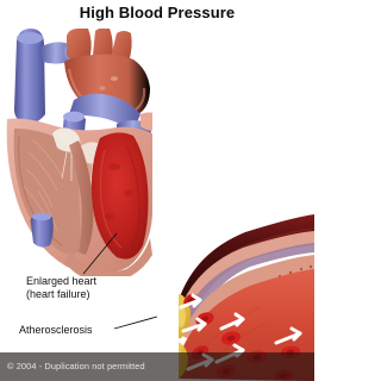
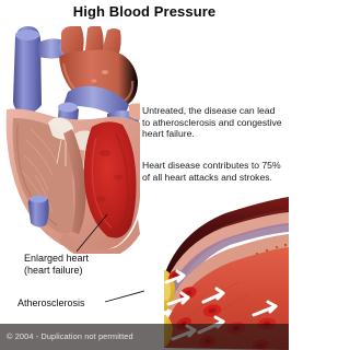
  High Blood Pressure
+ Untreated, the disease can lead to atherosclerosis and congestive heart failure.
+ Heart disease contributes to 75% of all heart attacks and strokes.
  Enlarged heart
  (heart failure)
  Atherosclerosis
  © 2004 - Duplication not permitted
